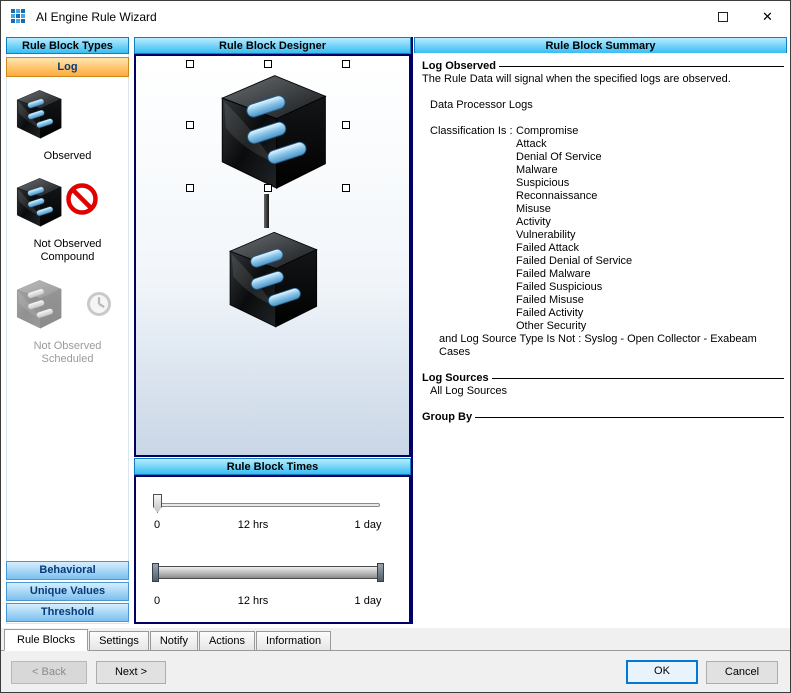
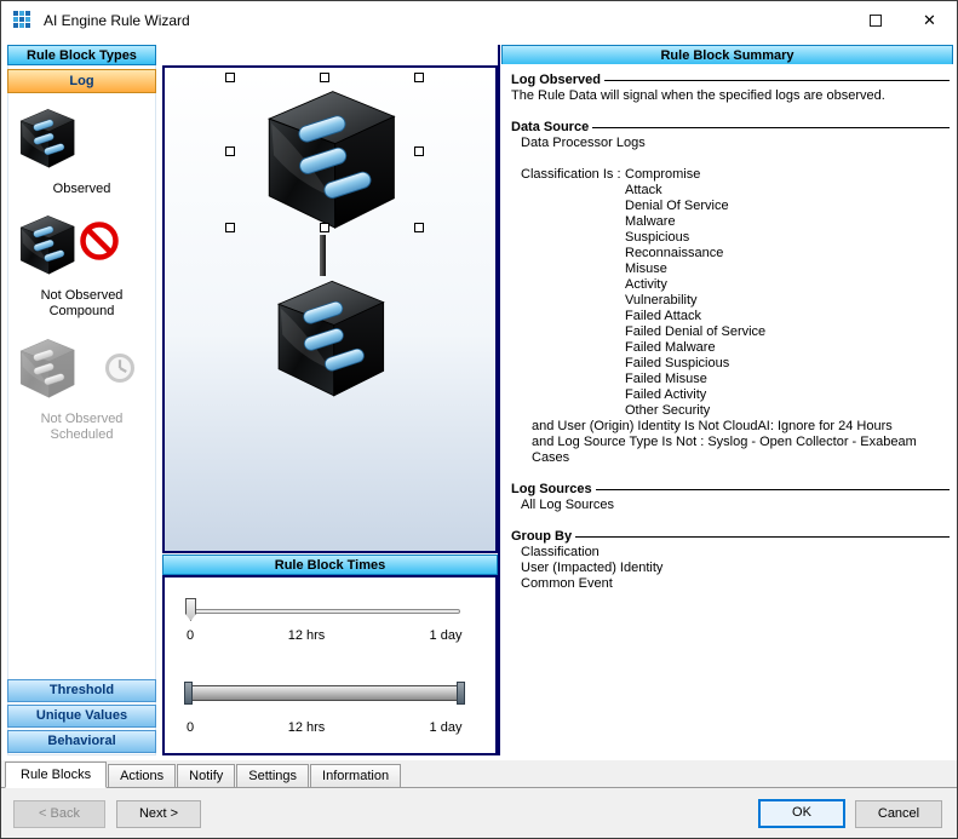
  AI Engine Rule Wizard
  ✕
  Rule Block Types
  Log
  Observed
  Not Observed
  Compound
  Not Observed
  Scheduled
- Behavioral
+ Threshold
  Unique Values
- Threshold
+ Behavioral
- Rule Block Designer
  Rule Block Times
  0
  12 hrs
  1 day
  0
  12 hrs
  1 day
  Rule Block Summary
  Log Observed
  The Rule Data will signal when the specified logs are observed.
+ Data Source
  Data Processor Logs
  Classification Is :
  Compromise
  Attack
  Denial Of Service
  Malware
  Suspicious
  Reconnaissance
  Misuse
  Activity
  Vulnerability
  Failed Attack
  Failed Denial of Service
  Failed Malware
  Failed Suspicious
  Failed Misuse
  Failed Activity
  Other Security
+ and User (Origin) Identity Is Not CloudAI: Ignore for 24 Hours
  and Log Source Type Is Not : Syslog - Open Collector - Exabeam Cases
  Log Sources
  All Log Sources
  Group By
+ Classification
+ User (Impacted) Identity
+ Common Event
  Rule Blocks
- Settings
+ Actions
  Notify
- Actions
+ Settings
  Information
  < Back
  Next >
  OK
  Cancel
